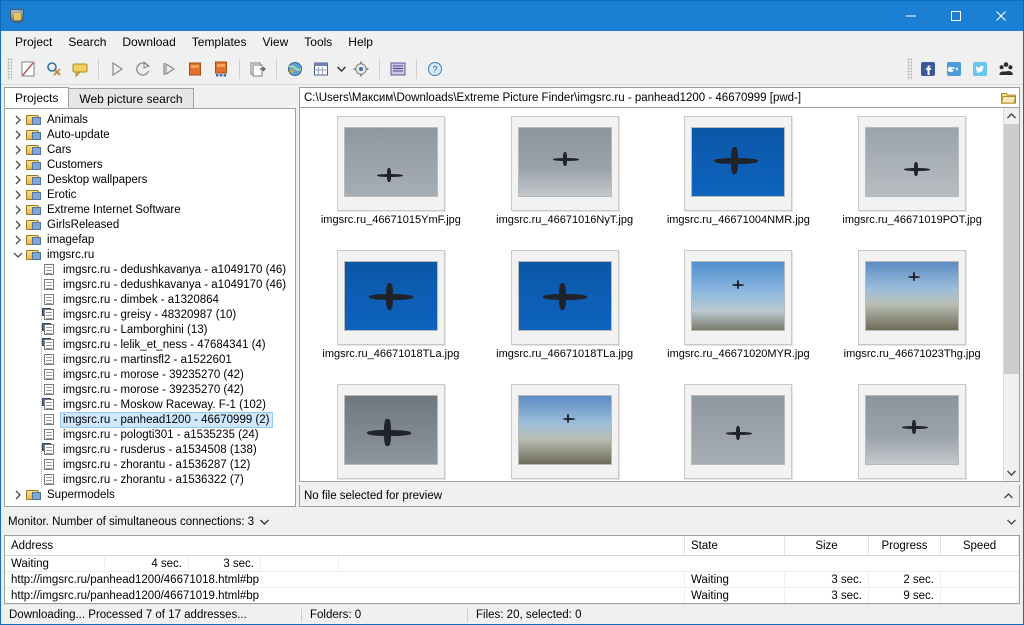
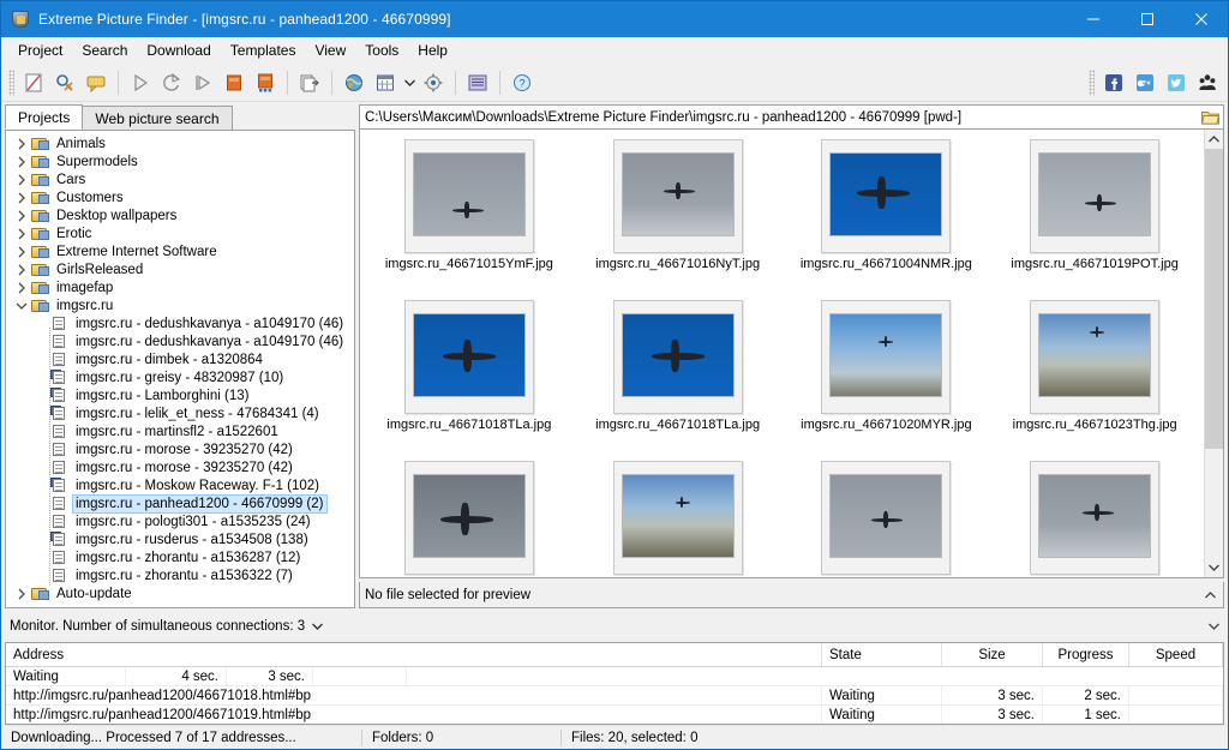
+ Extreme Picture Finder - [imgsrc.ru - panhead1200 - 46670999]
  Project
  Search
  Download
  Templates
  View
  Tools
  Help
  ?
  Projects
  Web picture search
  Animals
- Auto-update
+ Supermodels
  Cars
  Customers
  Desktop wallpapers
  Erotic
  Extreme Internet Software
  GirlsReleased
  imagefap
  imgsrc.ru
  imgsrc.ru - dedushkavanya - a1049170 (46)
  imgsrc.ru - dedushkavanya - a1049170 (46)
  imgsrc.ru - dimbek - a1320864
  imgsrc.ru - greisy - 48320987 (10)
  imgsrc.ru - Lamborghini (13)
  imgsrc.ru - lelik_et_ness - 47684341 (4)
  imgsrc.ru - martinsfl2 - a1522601
  imgsrc.ru - morose - 39235270 (42)
  imgsrc.ru - morose - 39235270 (42)
  imgsrc.ru - Moskow Raceway. F-1 (102)
  imgsrc.ru - panhead1200 - 46670999 (2)
  imgsrc.ru - pologti301 - a1535235 (24)
  imgsrc.ru - rusderus - a1534508 (138)
  imgsrc.ru - zhorantu - a1536287 (12)
  imgsrc.ru - zhorantu - a1536322 (7)
- Supermodels
+ Auto-update
  C:\Users\Максим\Downloads\Extreme Picture Finder\imgsrc.ru - panhead1200 - 46670999 [pwd-]
  imgsrc.ru_46671015YmF.jpg
  imgsrc.ru_46671016NyT.jpg
  imgsrc.ru_46671004NMR.jpg
  imgsrc.ru_46671019POT.jpg
  imgsrc.ru_46671018TLa.jpg
  imgsrc.ru_46671018TLa.jpg
  imgsrc.ru_46671020MYR.jpg
  imgsrc.ru_46671023Thg.jpg
  No file selected for preview
  Monitor. Number of simultaneous connections: 3
  Address
  State
  Size
  Progress
  Speed
  Waiting
  4 sec.
  3 sec.
  http://imgsrc.ru/panhead1200/46671018.html#bp
  Waiting
  3 sec.
  2 sec.
  http://imgsrc.ru/panhead1200/46671019.html#bp
  Waiting
  3 sec.
- 9 sec.
+ 1 sec.
  Downloading... Processed 7 of 17 addresses...
  Folders: 0
  Files: 20, selected: 0
